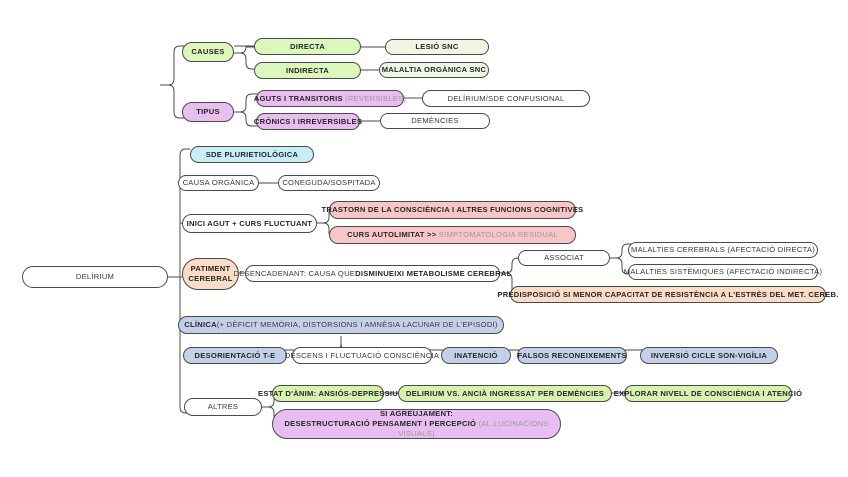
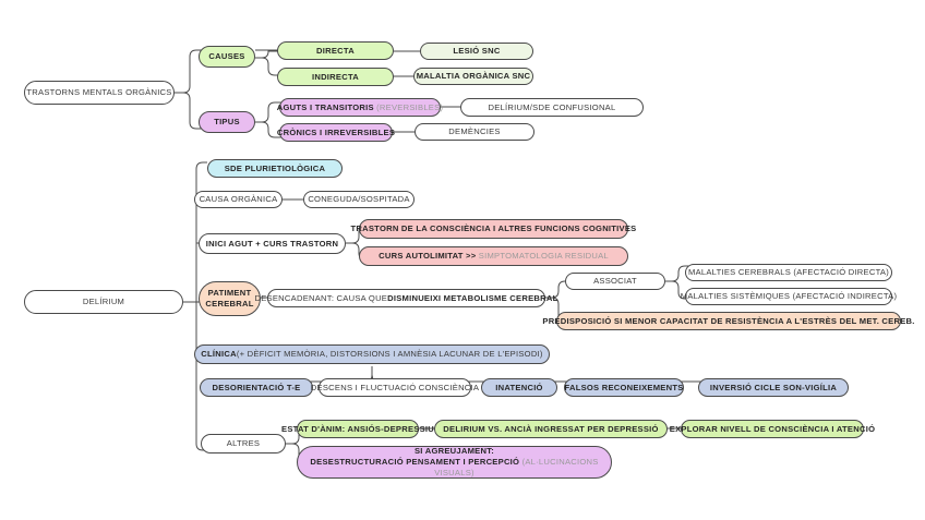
+ TRASTORNS MENTALS ORGÀNICS
  CAUSES
  TIPUS
  DIRECTA
  INDIRECTA
  LESIÓ SNC
  MALALTIA ORGÀNICA SNC
  AGUTS I TRANSITORIS
  (REVERSIBLES)
  CRÒNICS I IRREVERSIBLES
  DELÍRIUM/SDE CONFUSIONAL
  DEMÈNCIES
  DELÍRIUM
  SDE PLURIETIOLÒGICA
  CAUSA ORGÀNICA
  CONEGUDA/SOSPITADA
- INICI AGUT + CURS FLUCTUANT
+ INICI AGUT + CURS TRASTORN
  TRASTORN DE LA CONSCIÈNCIA I ALTRES FUNCIONS COGNITIVES
  CURS AUTOLIMITAT >>
  SIMPTOMATOLOGIA RESIDUAL
  PATIMENT
  CEREBRAL
  DESENCADENANT: CAUSA QUE
  DISMINUEIXI METABOLISME CEREBRAL
  ASSOCIAT
  MALALTIES CEREBRALS (AFECTACIÓ DIRECTA)
  MALALTIES SISTÈMIQUES (AFECTACIÓ INDIRECTA)
  PREDISPOSICIÓ SI MENOR CAPACITAT DE RESISTÈNCIA A L'ESTRÈS DEL MET. CEREB.
  CLÍNICA
  (+ DÈFICIT MEMÒRIA, DISTORSIONS I AMNÈSIA LACUNAR DE L'EPISODI)
  DESORIENTACIÓ T-E
  DESCENS I FLUCTUACIÓ CONSCIÈNCIA
  INATENCIÓ
  FALSOS RECONEIXEMENTS
  INVERSIÓ CICLE SON-VIGÍLIA
  ALTRES
  ESTAT D'ÀNIM: ANSIÓS-DEPRESSIU
- DELIRIUM VS. ANCIÀ INGRESSAT PER DEMÈNCIES
+ DELIRIUM VS. ANCIÀ INGRESSAT PER DEPRESSIÓ
  EXPLORAR NIVELL DE CONSCIÈNCIA I ATENCIÓ
  SI AGREUJAMENT:
  DESESTRUCTURACIÓ PENSAMENT I PERCEPCIÓ (AL·LUCINACIONS VISUALS)
